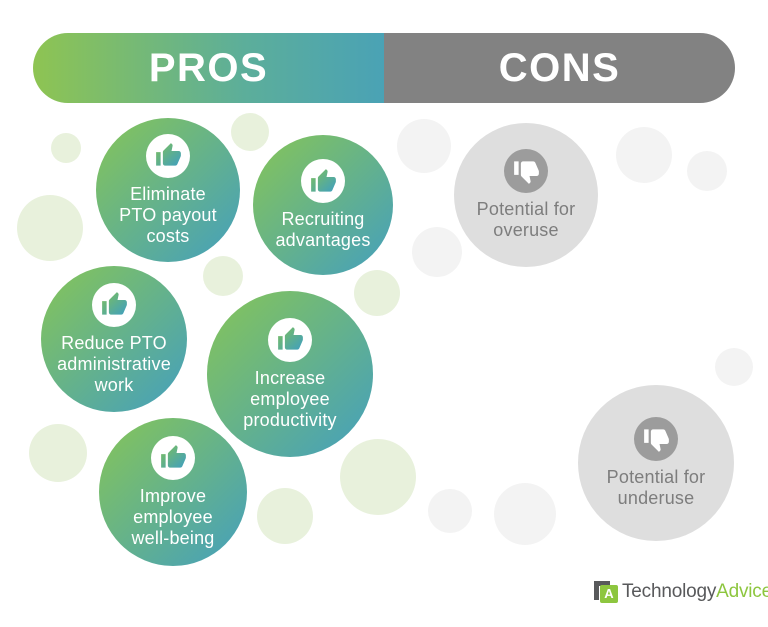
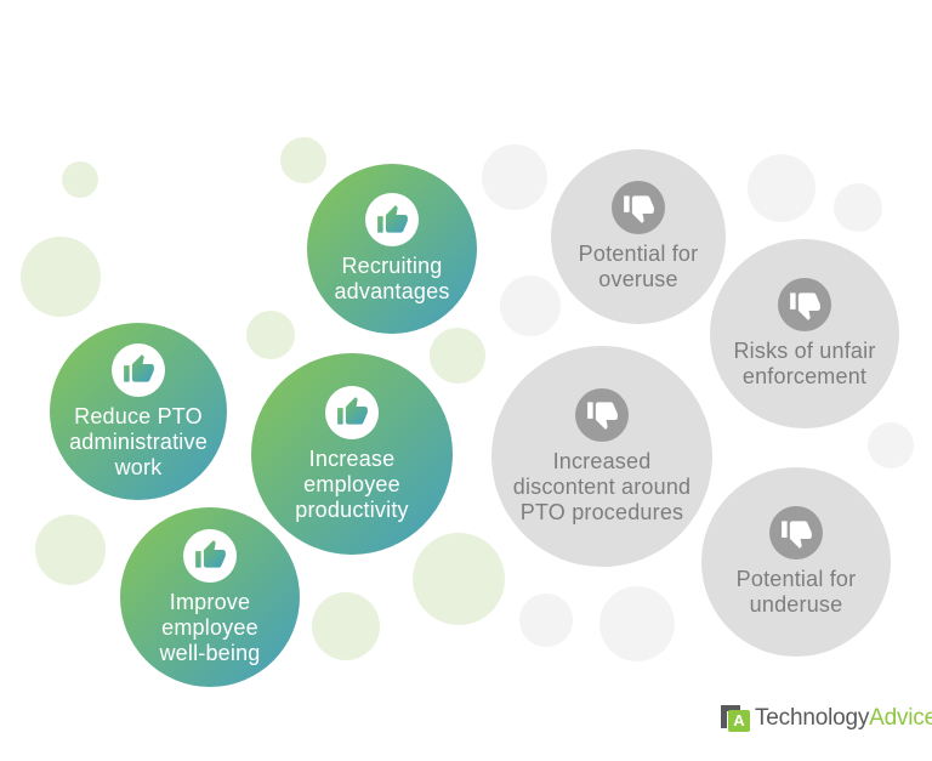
- PROS
- CONS
- Eliminate
- PTO payout
- costs
  Recruiting
  advantages
  Reduce PTO
  administrative
  work
  Increase
  employee
  productivity
  Improve
  employee
  well-being
  Potential for
  overuse
+ Risks of unfair
+ enforcement
+ Increased
+ discontent around
+ PTO procedures
  Potential for
  underuse
  A
  TechnologyAdvice
